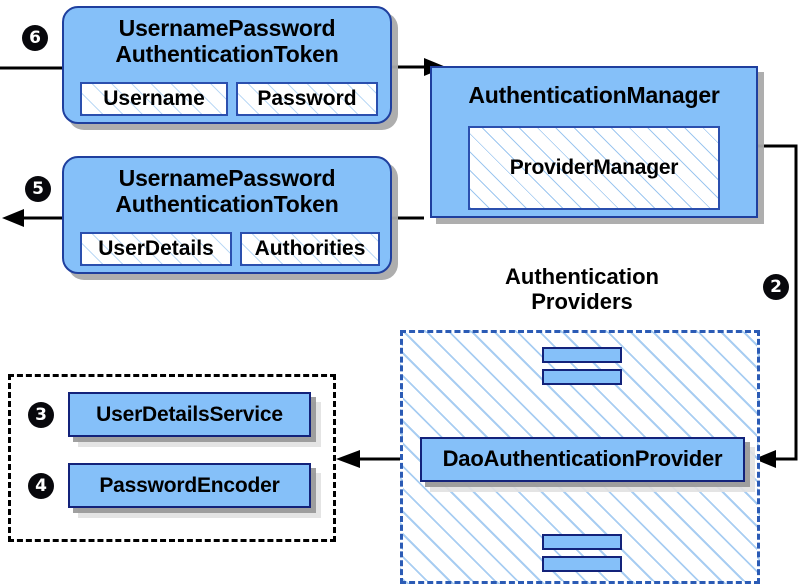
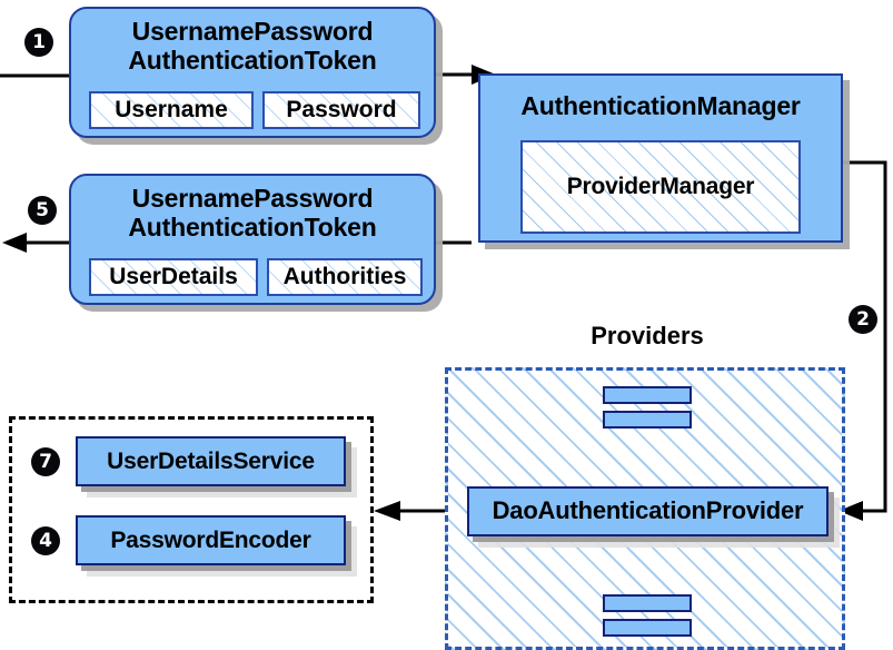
  UsernamePassword
  AuthenticationToken
  Username
  Password
- 6
+ 1
  AuthenticationManager
  ProviderManager
  UsernamePassword
  AuthenticationToken
  UserDetails
  Authorities
  5
- Authentication
  Providers
  2
  DaoAuthenticationProvider
  UserDetailsService
- 3
+ 7
  PasswordEncoder
  4
